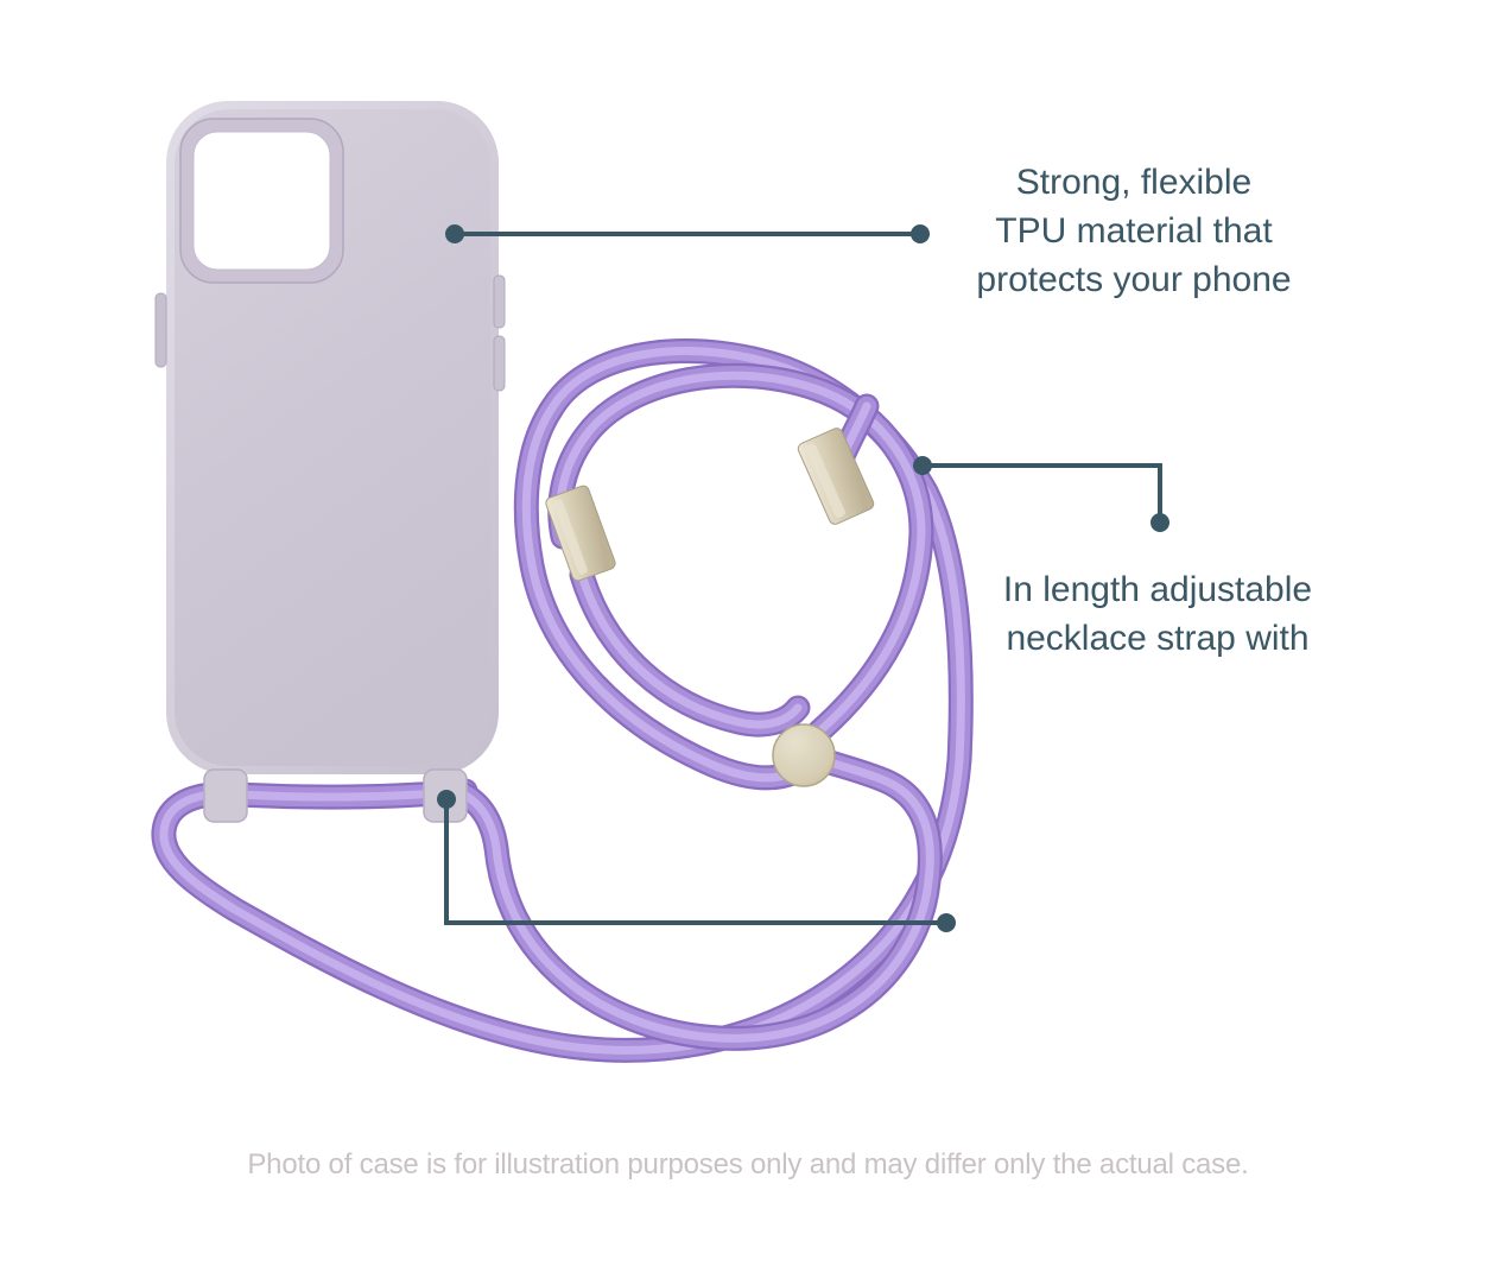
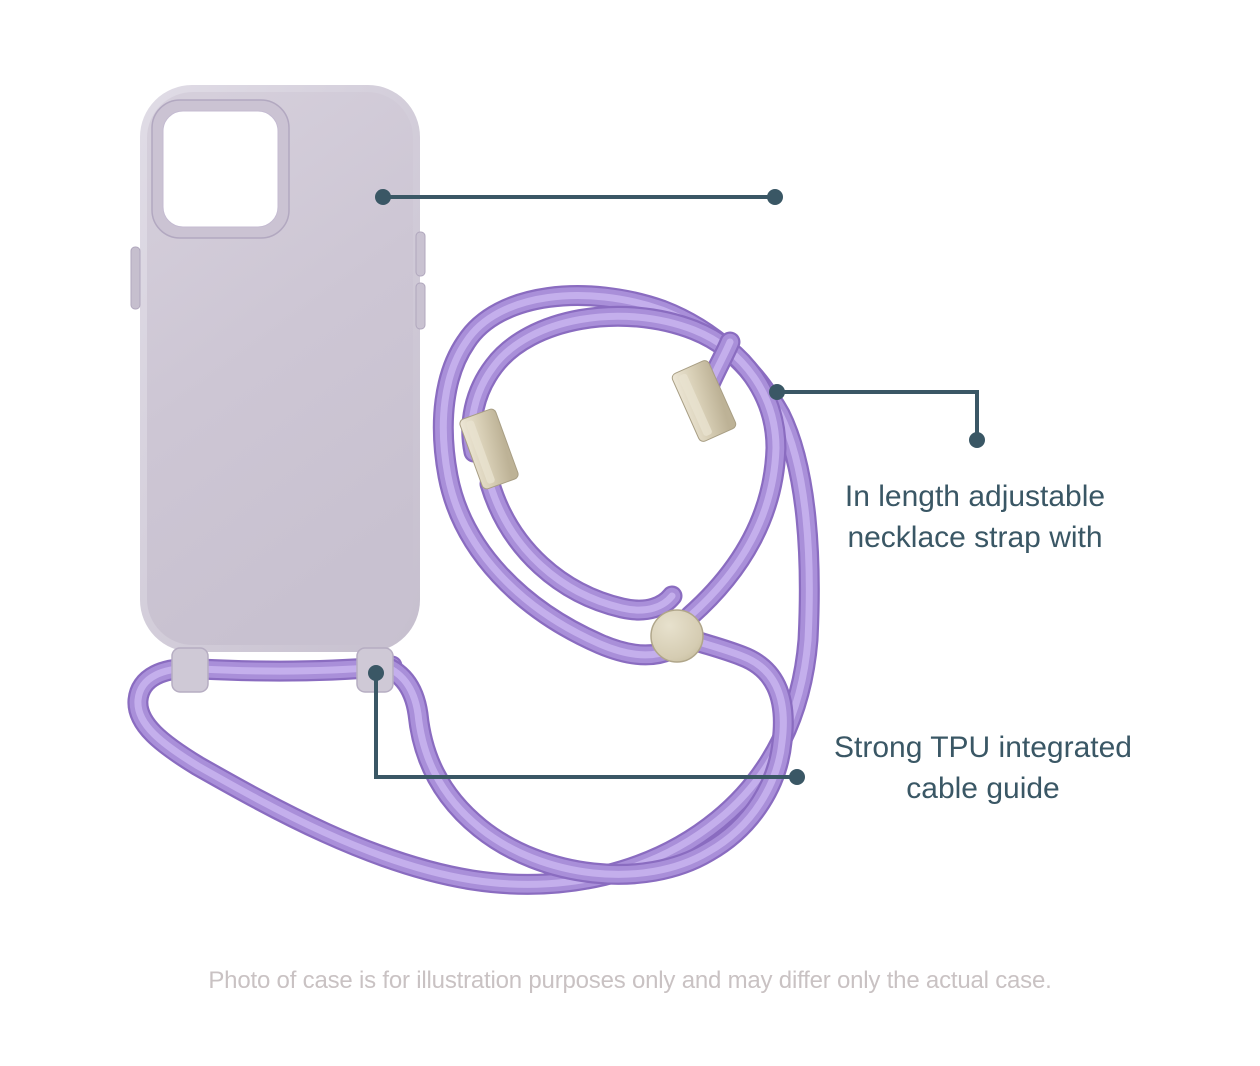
- Strong, flexible
- TPU material that
- protects your phone
  In length adjustable
  necklace strap with
+ Strong TPU integrated
+ cable guide
  Photo of case is for illustration purposes only and may differ only the actual case.
